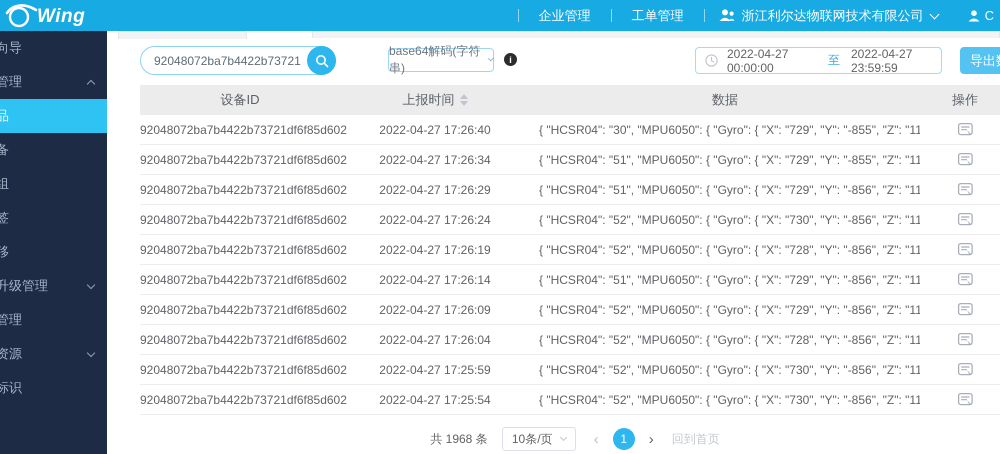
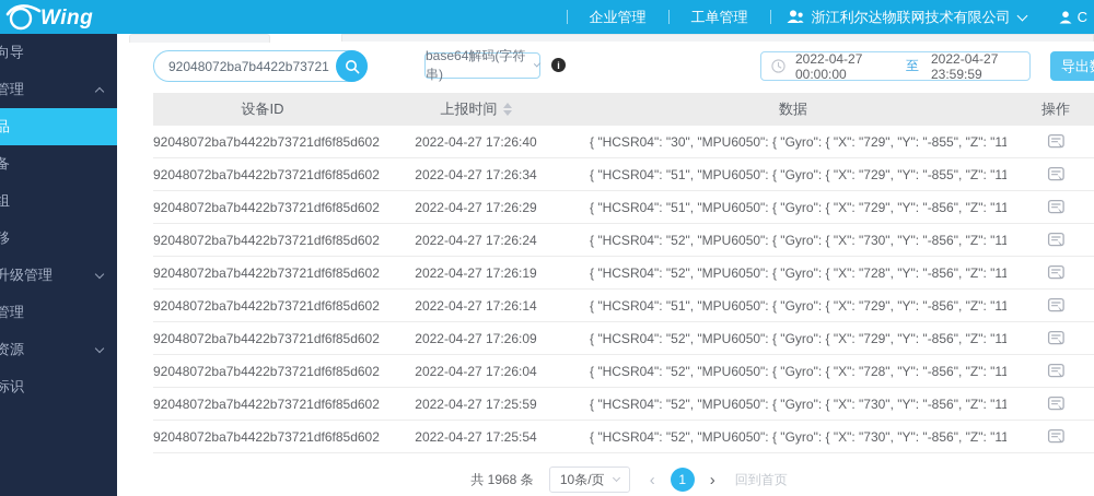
  Wing
  企业管理
  工单管理
  浙江利尔达物联网技术有限公司
  C
  向导
  管理
  品
  备
  组
- 签
  移
  升级管理
  管理
  资源
  标识
  base64解码(字符串)
  i
  2022-04-27 00:00:00
  至
  2022-04-27 23:59:59
  设备ID
  上报时间
  数据
  操作
  92048072ba7b4422b73721df6f85d60
  2022-04-27 17:26:40
  { "HCSR04": "30", "MPU6050": { "Gyro": { "X": "729", "Y": "-855", "Z": "11
  92048072ba7b4422b73721df6f85d60
  2022-04-27 17:26:34
  { "HCSR04": "51", "MPU6050": { "Gyro": { "X": "729", "Y": "-855", "Z": "11
  92048072ba7b4422b73721df6f85d60
  2022-04-27 17:26:29
  { "HCSR04": "51", "MPU6050": { "Gyro": { "X": "729", "Y": "-856", "Z": "11
  92048072ba7b4422b73721df6f85d60
  2022-04-27 17:26:24
  { "HCSR04": "52", "MPU6050": { "Gyro": { "X": "730", "Y": "-856", "Z": "11
  92048072ba7b4422b73721df6f85d60
  2022-04-27 17:26:19
  { "HCSR04": "52", "MPU6050": { "Gyro": { "X": "728", "Y": "-856", "Z": "11
  92048072ba7b4422b73721df6f85d60
  2022-04-27 17:26:14
  { "HCSR04": "51", "MPU6050": { "Gyro": { "X": "729", "Y": "-856", "Z": "11
  92048072ba7b4422b73721df6f85d60
  2022-04-27 17:26:09
  { "HCSR04": "52", "MPU6050": { "Gyro": { "X": "729", "Y": "-856", "Z": "11
  92048072ba7b4422b73721df6f85d60
  2022-04-27 17:26:04
  { "HCSR04": "52", "MPU6050": { "Gyro": { "X": "728", "Y": "-856", "Z": "11
  92048072ba7b4422b73721df6f85d60
  2022-04-27 17:25:59
  { "HCSR04": "52", "MPU6050": { "Gyro": { "X": "730", "Y": "-856", "Z": "11
  92048072ba7b4422b73721df6f85d60
  2022-04-27 17:25:54
  { "HCSR04": "52", "MPU6050": { "Gyro": { "X": "730", "Y": "-856", "Z": "11
  共 1968 条
  10条/页
  ‹
  1
  ›
  回到首页
